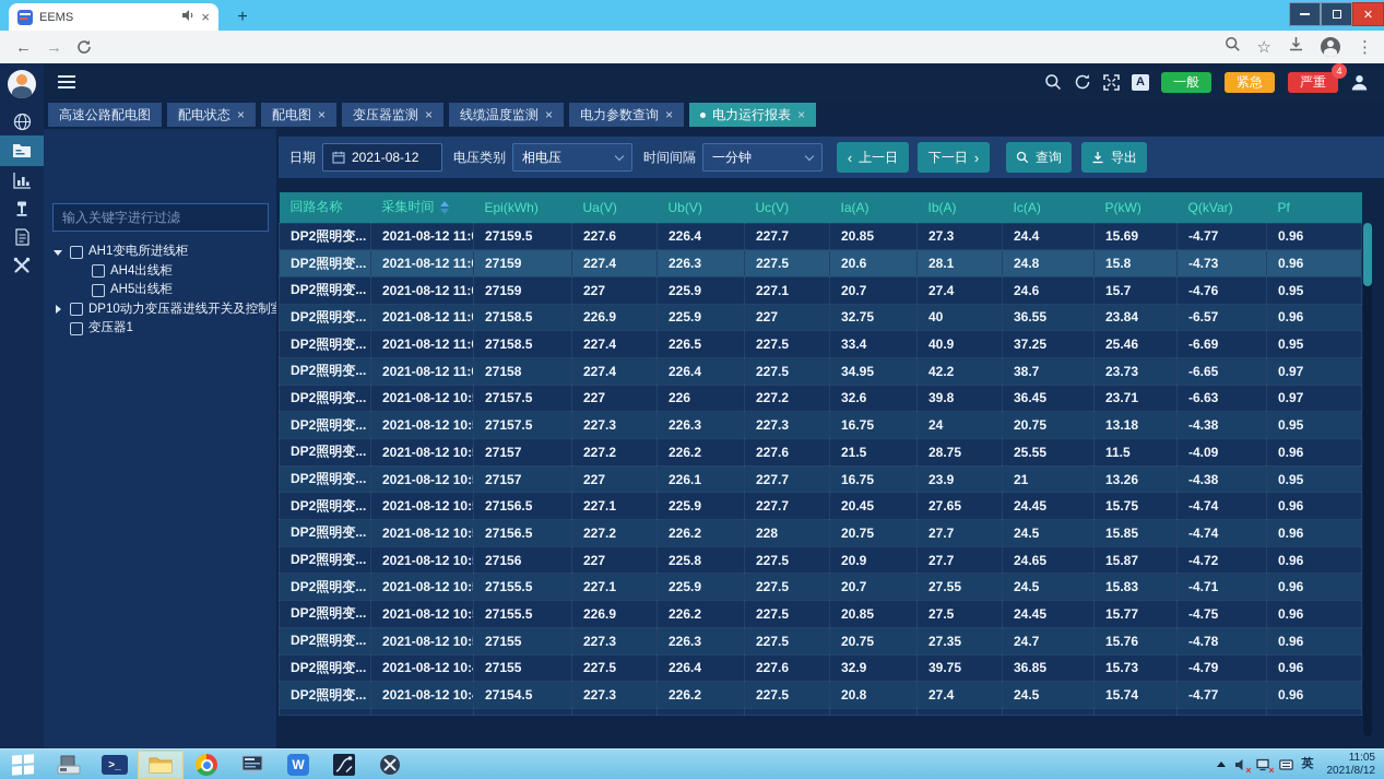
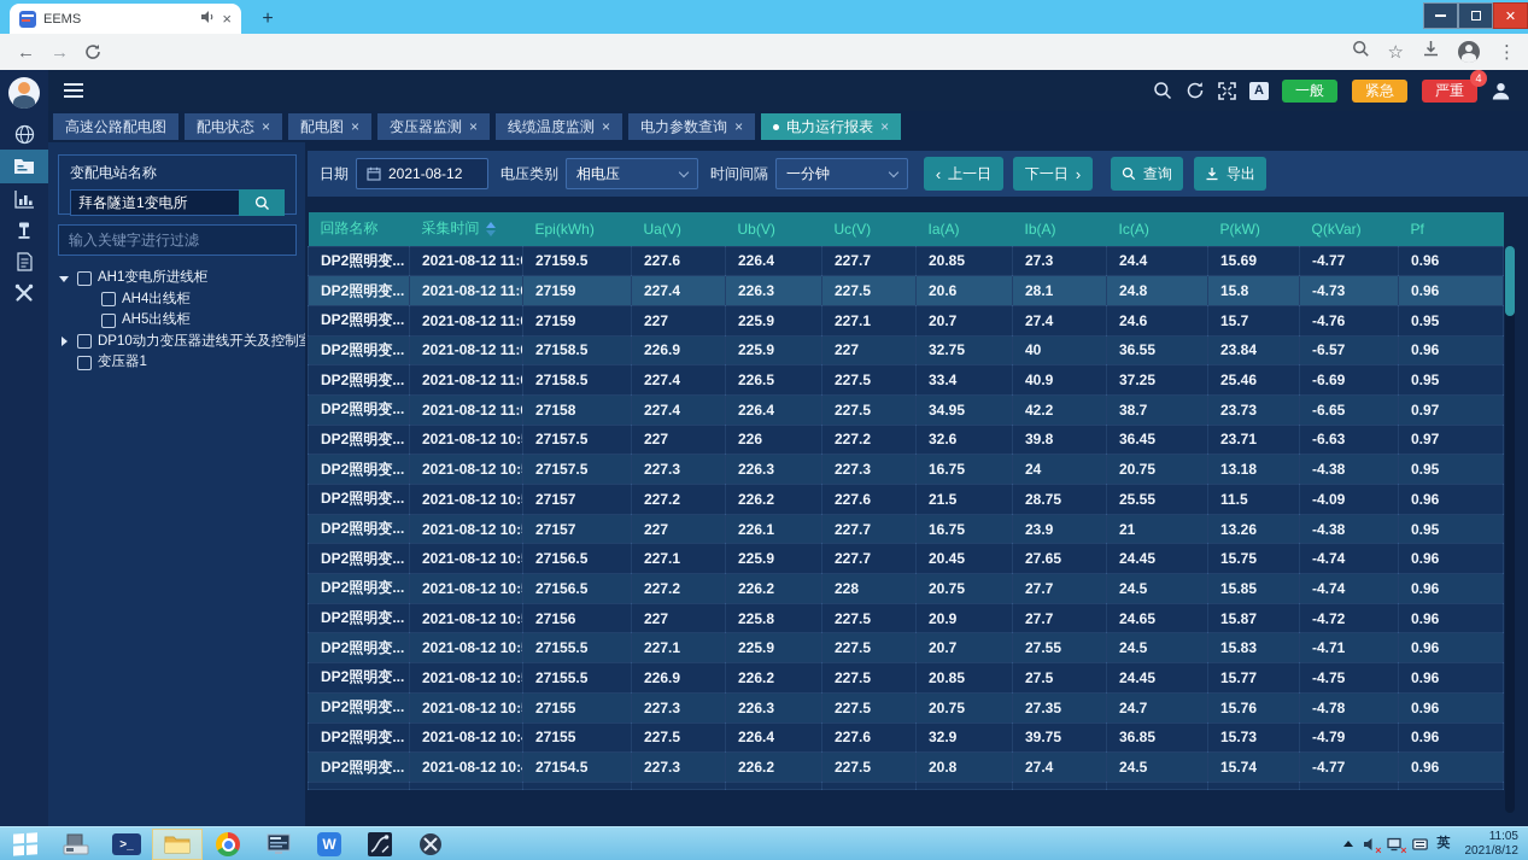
  EEMS
  ×
  +
  ✕
  ←
  →
  ☆
  ⋮
  A
  一般
  紧急
  严重
  4
  高速公路配电图
  配电状态
  ×
  配电图
  ×
  变压器监测
  ×
  线缆温度监测
  ×
  电力参数查询
  ×
  电力运行报表
  ×
+ 变配电站名称
+ 拜各隧道1变电所
  输入关键字进行过滤
  AH1变电所进线柜
  AH4出线柜
  AH5出线柜
  DP10动力变压器进线开关及控制
  变压器1
  日期
  2021-08-12
  电压类别
  相电压
  时间间隔
  一分钟
  ‹
  上一日
  下一日
  ›
  查询
  导出
  回路名称	采集时间	Epi(kWh)	Ua(V)	Ub(V)	Uc(V)	Ia(A)	Ib(A)	Ic(A)	P(kW)	Q(kVar)	Pf
  DP2照明变...	2021-08-12 11:	27159.5	227.6	226.4	227.7	20.85	27.3	24.4	15.69	-4.77	0.96
  DP2照明变...	2021-08-12 11:	27159	227.4	226.3	227.5	20.6	28.1	24.8	15.8	-4.73	0.96
  DP2照明变...	2021-08-12 11:	27159	227	225.9	227.1	20.7	27.4	24.6	15.7	-4.76	0.95
  DP2照明变...	2021-08-12 11:	27158.5	226.9	225.9	227	32.75	40	36.55	23.84	-6.57	0.96
  DP2照明变...	2021-08-12 11:	27158.5	227.4	226.5	227.5	33.4	40.9	37.25	25.46	-6.69	0.95
  DP2照明变...	2021-08-12 11:	27158	227.4	226.4	227.5	34.95	42.2	38.7	23.73	-6.65	0.97
  DP2照明变...	2021-08-12 10:	27157.5	227	226	227.2	32.6	39.8	36.45	23.71	-6.63	0.97
  DP2照明变...	2021-08-12 10:	27157.5	227.3	226.3	227.3	16.75	24	20.75	13.18	-4.38	0.95
  DP2照明变...	2021-08-12 10:	27157	227.2	226.2	227.6	21.5	28.75	25.55	11.5	-4.09	0.96
  DP2照明变...	2021-08-12 10:	27157	227	226.1	227.7	16.75	23.9	21	13.26	-4.38	0.95
  DP2照明变...	2021-08-12 10:	27156.5	227.1	225.9	227.7	20.45	27.65	24.45	15.75	-4.74	0.96
  DP2照明变...	2021-08-12 10:	27156.5	227.2	226.2	228	20.75	27.7	24.5	15.85	-4.74	0.96
  DP2照明变...	2021-08-12 10:	27156	227	225.8	227.5	20.9	27.7	24.65	15.87	-4.72	0.96
  DP2照明变...	2021-08-12 10:	27155.5	227.1	225.9	227.5	20.7	27.55	24.5	15.83	-4.71	0.96
  DP2照明变...	2021-08-12 10:	27155.5	226.9	226.2	227.5	20.85	27.5	24.45	15.77	-4.75	0.96
  DP2照明变...	2021-08-12 10:	27155	227.3	226.3	227.5	20.75	27.35	24.7	15.76	-4.78	0.96
  DP2照明变...	2021-08-12 10:	27155	227.5	226.4	227.6	32.9	39.75	36.85	15.73	-4.79	0.96
  DP2照明变...	2021-08-12 10:	27154.5	227.3	226.2	227.5	20.8	27.4	24.5	15.74	-4.77	0.96
  >_
  W
  ×
  ×
  英
  11:05
  2021/8/12
